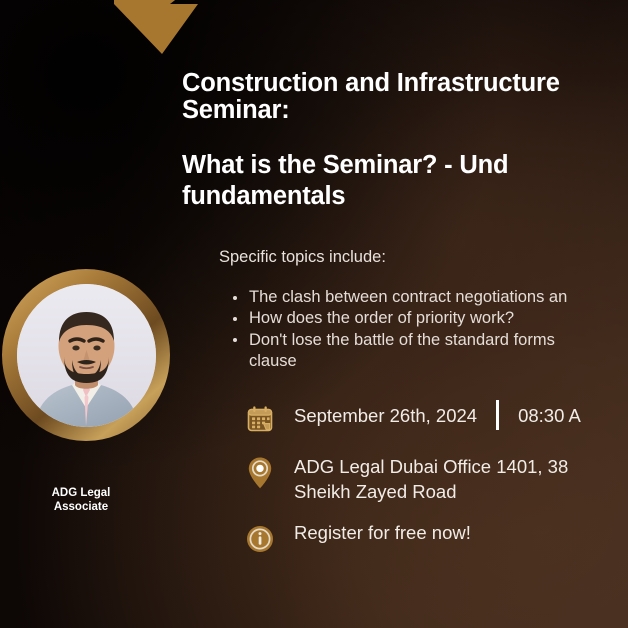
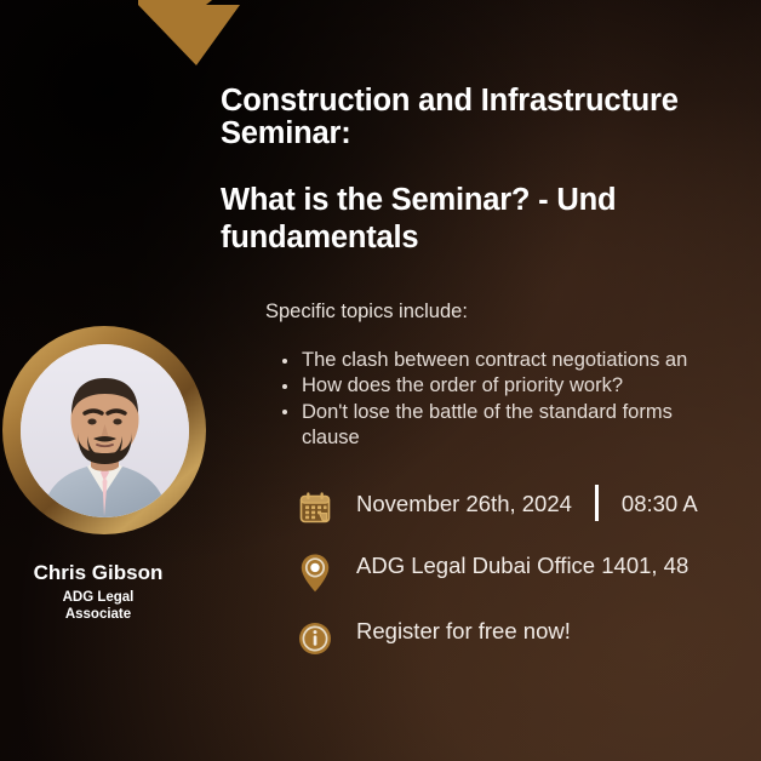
  Construction and Infrastructure
  Seminar:
  What is the Seminar? - Und
  fundamentals
  Specific topics include:
  The clash between contract negotiations an
  How does the order of priority work?
  Don't lose the battle of the standard forms
  clause
- September 26th, 2024
+ November 26th, 2024
  08:30 A
- ADG Legal Dubai Office 1401, 38
+ ADG Legal Dubai Office 1401, 48
- Sheikh Zayed Road
  Register for free now!
+ Chris Gibson
  ADG Legal
  Associate
